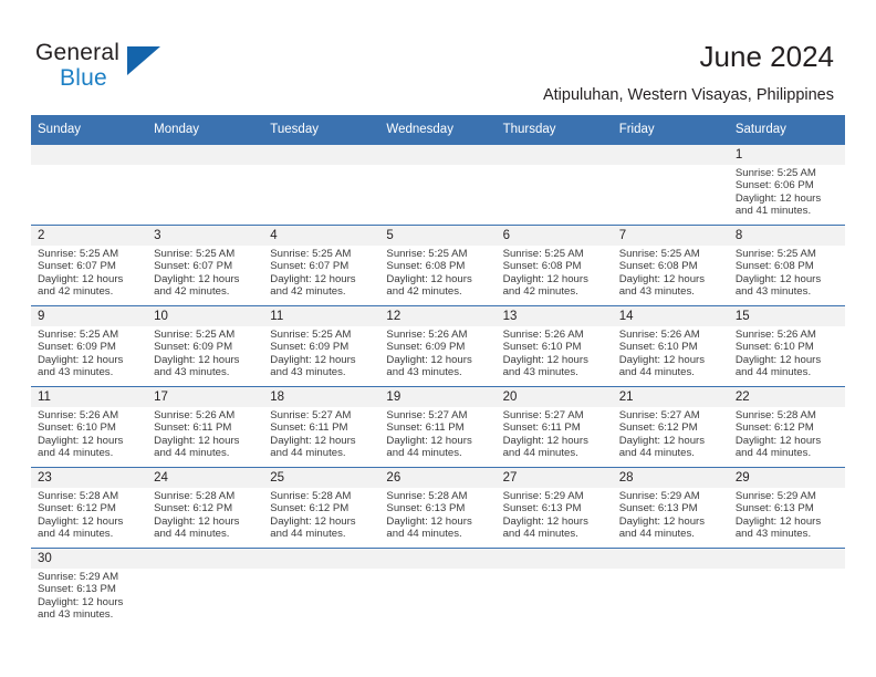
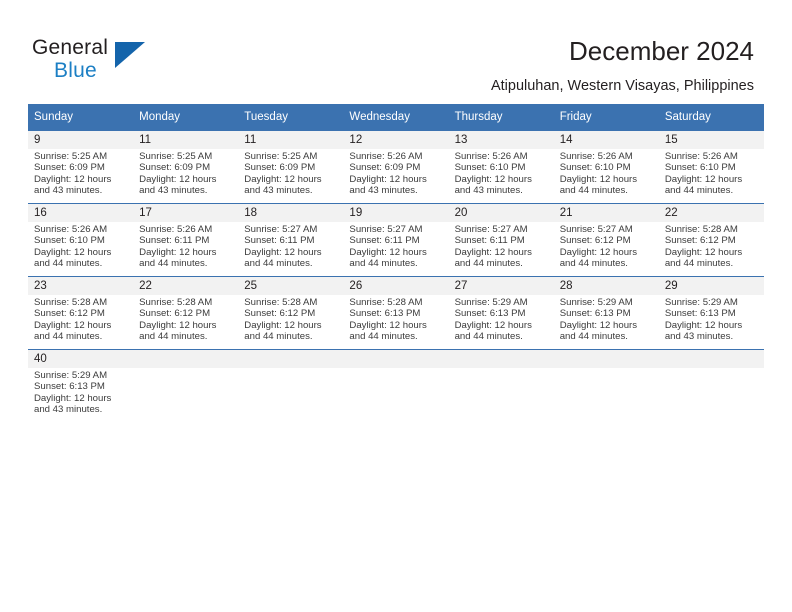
  General
  Blue
- June 2024
+ December 2024
  Atipuluhan, Western Visayas, Philippines
  Sunday	Monday	Tuesday	Wednesday	Thursday	Friday	Saturday
- 						1Sunrise: 5:25 AMSunset: 6:06 PMDaylight: 12 hoursand 41 minutes.
- 2Sunrise: 5:25 AMSunset: 6:07 PMDaylight: 12 hoursand 42 minutes.	3Sunrise: 5:25 AMSunset: 6:07 PMDaylight: 12 hoursand 42 minutes.	4Sunrise: 5:25 AMSunset: 6:07 PMDaylight: 12 hoursand 42 minutes.	5Sunrise: 5:25 AMSunset: 6:08 PMDaylight: 12 hoursand 42 minutes.	6Sunrise: 5:25 AMSunset: 6:08 PMDaylight: 12 hoursand 42 minutes.	7Sunrise: 5:25 AMSunset: 6:08 PMDaylight: 12 hoursand 43 minutes.	8Sunrise: 5:25 AMSunset: 6:08 PMDaylight: 12 hoursand 43 minutes.
- 9Sunrise: 5:25 AMSunset: 6:09 PMDaylight: 12 hoursand 43 minutes.	10Sunrise: 5:25 AMSunset: 6:09 PMDaylight: 12 hoursand 43 minutes.	11Sunrise: 5:25 AMSunset: 6:09 PMDaylight: 12 hoursand 43 minutes.	12Sunrise: 5:26 AMSunset: 6:09 PMDaylight: 12 hoursand 43 minutes.	13Sunrise: 5:26 AMSunset: 6:10 PMDaylight: 12 hoursand 43 minutes.	14Sunrise: 5:26 AMSunset: 6:10 PMDaylight: 12 hoursand 44 minutes.	15Sunrise: 5:26 AMSunset: 6:10 PMDaylight: 12 hoursand 44 minutes.
+ 9Sunrise: 5:25 AMSunset: 6:09 PMDaylight: 12 hoursand 43 minutes.	11Sunrise: 5:25 AMSunset: 6:09 PMDaylight: 12 hoursand 43 minutes.	11Sunrise: 5:25 AMSunset: 6:09 PMDaylight: 12 hoursand 43 minutes.	12Sunrise: 5:26 AMSunset: 6:09 PMDaylight: 12 hoursand 43 minutes.	13Sunrise: 5:26 AMSunset: 6:10 PMDaylight: 12 hoursand 43 minutes.	14Sunrise: 5:26 AMSunset: 6:10 PMDaylight: 12 hoursand 44 minutes.	15Sunrise: 5:26 AMSunset: 6:10 PMDaylight: 12 hoursand 44 minutes.
- 11Sunrise: 5:26 AMSunset: 6:10 PMDaylight: 12 hoursand 44 minutes.	17Sunrise: 5:26 AMSunset: 6:11 PMDaylight: 12 hoursand 44 minutes.	18Sunrise: 5:27 AMSunset: 6:11 PMDaylight: 12 hoursand 44 minutes.	19Sunrise: 5:27 AMSunset: 6:11 PMDaylight: 12 hoursand 44 minutes.	20Sunrise: 5:27 AMSunset: 6:11 PMDaylight: 12 hoursand 44 minutes.	21Sunrise: 5:27 AMSunset: 6:12 PMDaylight: 12 hoursand 44 minutes.	22Sunrise: 5:28 AMSunset: 6:12 PMDaylight: 12 hoursand 44 minutes.
+ 16Sunrise: 5:26 AMSunset: 6:10 PMDaylight: 12 hoursand 44 minutes.	17Sunrise: 5:26 AMSunset: 6:11 PMDaylight: 12 hoursand 44 minutes.	18Sunrise: 5:27 AMSunset: 6:11 PMDaylight: 12 hoursand 44 minutes.	19Sunrise: 5:27 AMSunset: 6:11 PMDaylight: 12 hoursand 44 minutes.	20Sunrise: 5:27 AMSunset: 6:11 PMDaylight: 12 hoursand 44 minutes.	21Sunrise: 5:27 AMSunset: 6:12 PMDaylight: 12 hoursand 44 minutes.	22Sunrise: 5:28 AMSunset: 6:12 PMDaylight: 12 hoursand 44 minutes.
- 23Sunrise: 5:28 AMSunset: 6:12 PMDaylight: 12 hoursand 44 minutes.	24Sunrise: 5:28 AMSunset: 6:12 PMDaylight: 12 hoursand 44 minutes.	25Sunrise: 5:28 AMSunset: 6:12 PMDaylight: 12 hoursand 44 minutes.	26Sunrise: 5:28 AMSunset: 6:13 PMDaylight: 12 hoursand 44 minutes.	27Sunrise: 5:29 AMSunset: 6:13 PMDaylight: 12 hoursand 44 minutes.	28Sunrise: 5:29 AMSunset: 6:13 PMDaylight: 12 hoursand 44 minutes.	29Sunrise: 5:29 AMSunset: 6:13 PMDaylight: 12 hoursand 43 minutes.
+ 23Sunrise: 5:28 AMSunset: 6:12 PMDaylight: 12 hoursand 44 minutes.	22Sunrise: 5:28 AMSunset: 6:12 PMDaylight: 12 hoursand 44 minutes.	25Sunrise: 5:28 AMSunset: 6:12 PMDaylight: 12 hoursand 44 minutes.	26Sunrise: 5:28 AMSunset: 6:13 PMDaylight: 12 hoursand 44 minutes.	27Sunrise: 5:29 AMSunset: 6:13 PMDaylight: 12 hoursand 44 minutes.	28Sunrise: 5:29 AMSunset: 6:13 PMDaylight: 12 hoursand 44 minutes.	29Sunrise: 5:29 AMSunset: 6:13 PMDaylight: 12 hoursand 43 minutes.
- 30Sunrise: 5:29 AMSunset: 6:13 PMDaylight: 12 hoursand 43 minutes.
+ 40Sunrise: 5:29 AMSunset: 6:13 PMDaylight: 12 hoursand 43 minutes.
